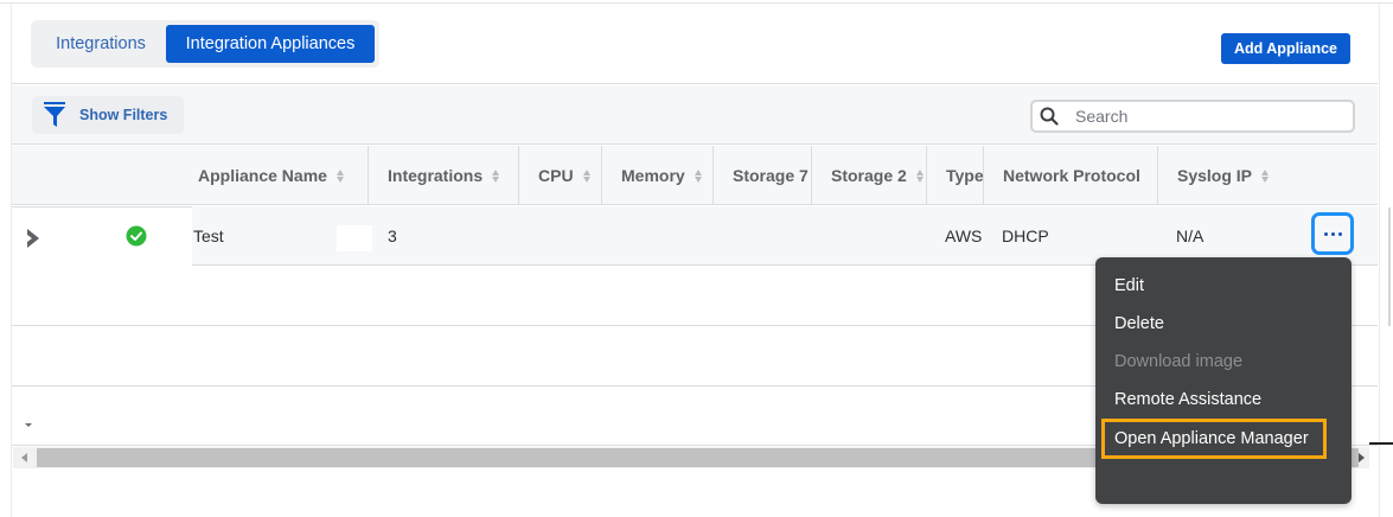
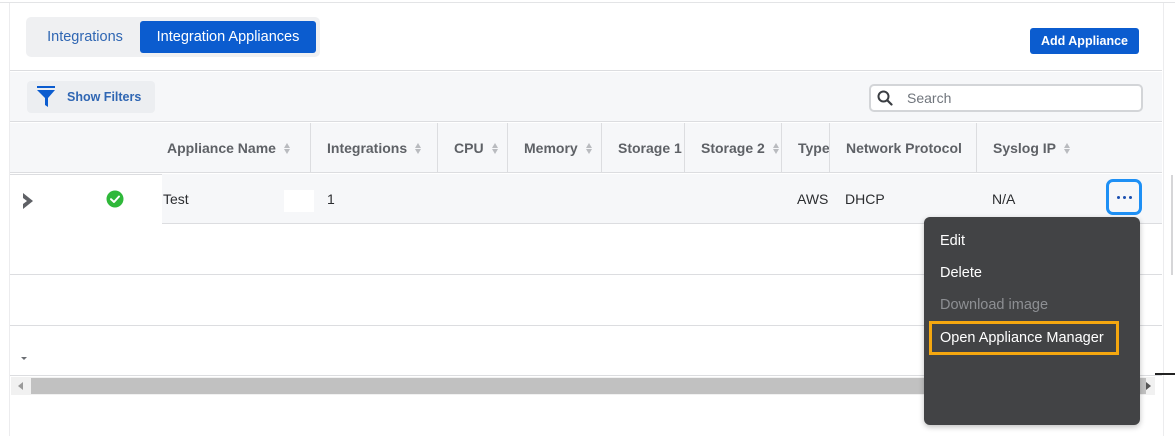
  Integrations
  Integration Appliances
  Add Appliance
  Show Filters
  Search
  Appliance Name
  Integrations
  CPU
  Memory
- Storage 7
+ Storage 1
  Storage 2
  Type
  Network Protocol
  Syslog IP
  Test
- 3
+ 1
  AWS
  DHCP
  N/A
  Edit
  Delete
  Download image
- Remote Assistance
  Open Appliance Manager
